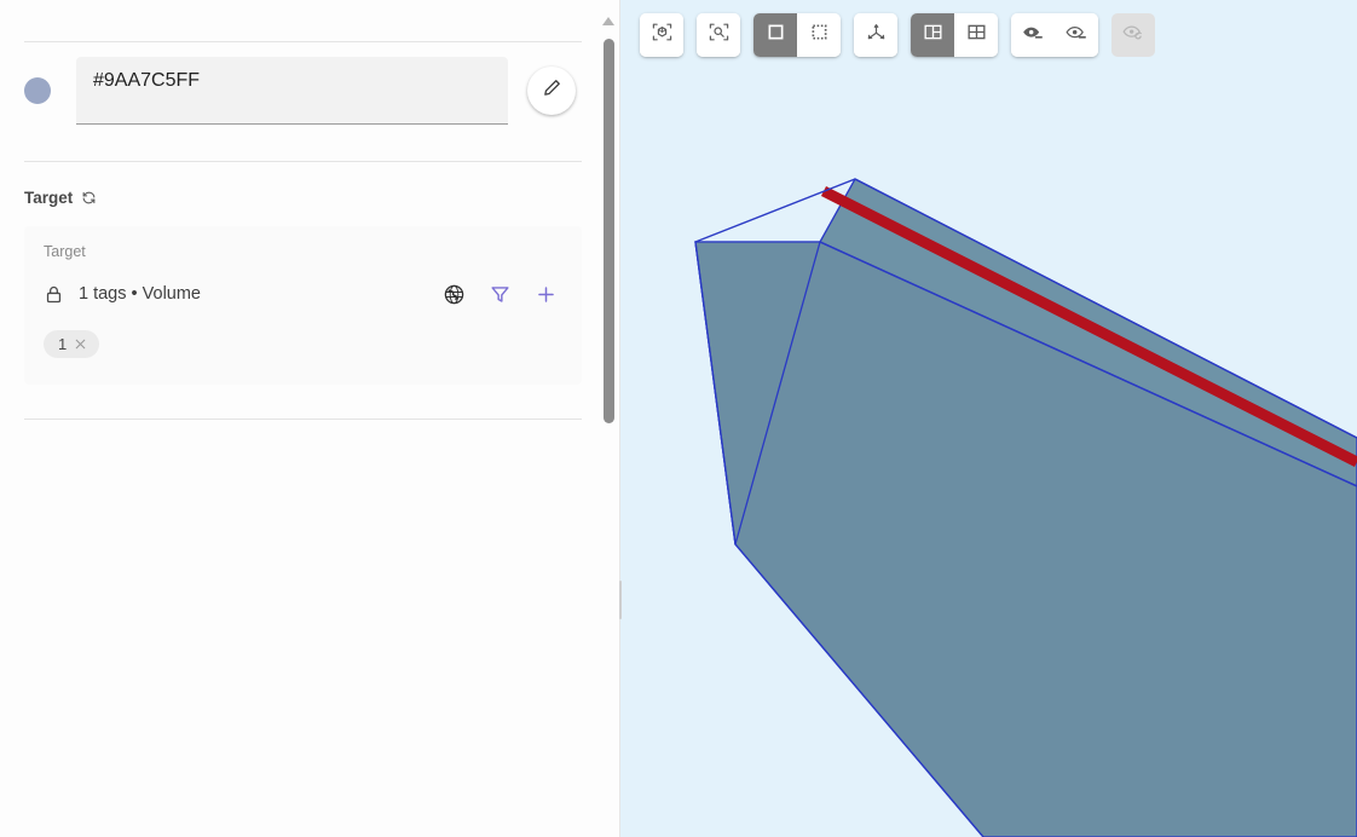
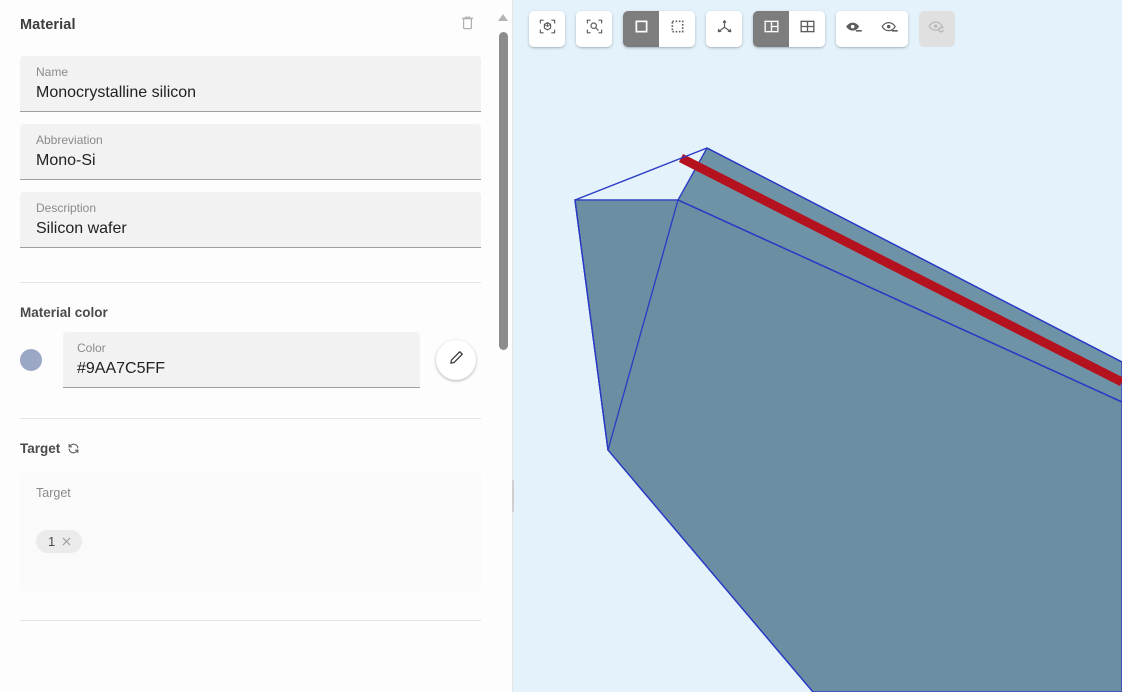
+ Material
+ Name
+ Monocrystalline silicon
+ Abbreviation
+ Mono-Si
+ Description
+ Silicon wafer
+ Material color
+ Color
  #9AA7C5FF
  Target
  Target
- 1 tags • Volume
  1
